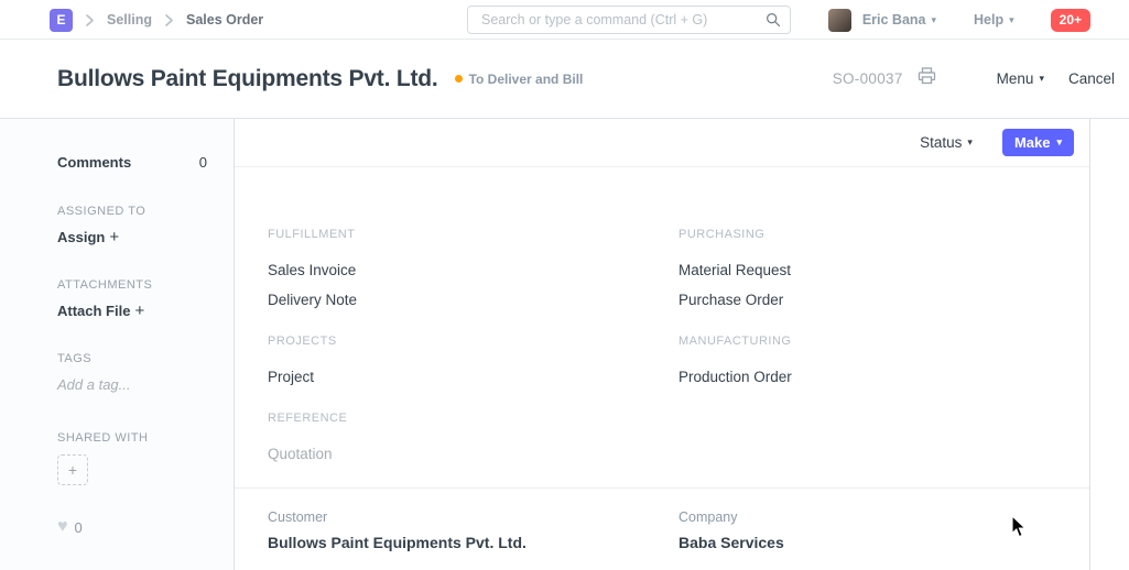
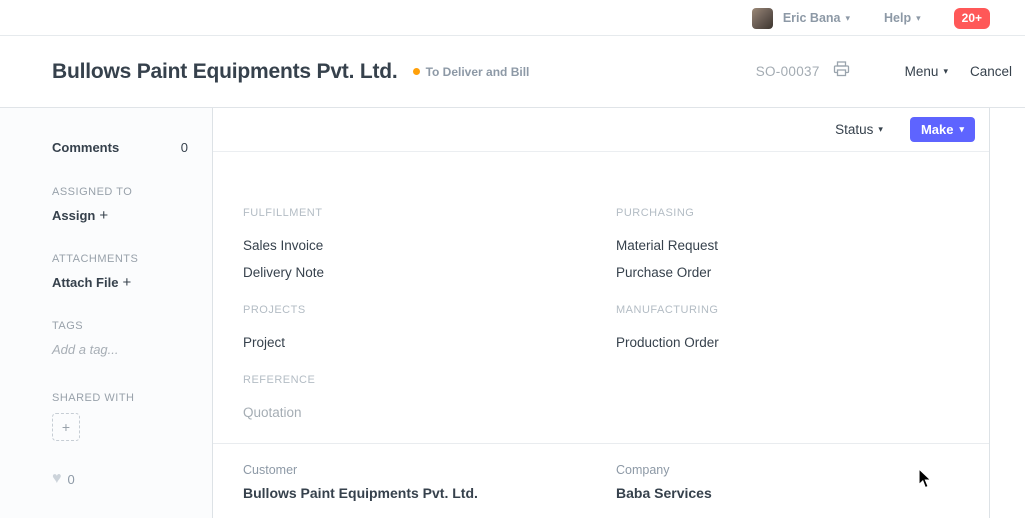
- E
- Selling
- Sales Order
- Search or type a command (Ctrl + G)
  Eric Bana
  ▾
  Help
  ▾
  20+
  Bullows Paint Equipments Pvt. Ltd.
  To Deliver and Bill
  SO-00037
  Menu
  ▾
  Cancel
  Comments
  0
  ASSIGNED TO
  Assign +
  ATTACHMENTS
  Attach File +
  TAGS
  Add a tag...
  SHARED WITH
  +
  ♥
  0
  Status
  ▾
  Make
  ▾
  FULFILLMENT
  PURCHASING
  Sales Invoice
  Material Request
  Delivery Note
  Purchase Order
  PROJECTS
  MANUFACTURING
  Project
  Production Order
  REFERENCE
  Quotation
  Customer
  Company
  Bullows Paint Equipments Pvt. Ltd.
  Baba Services
